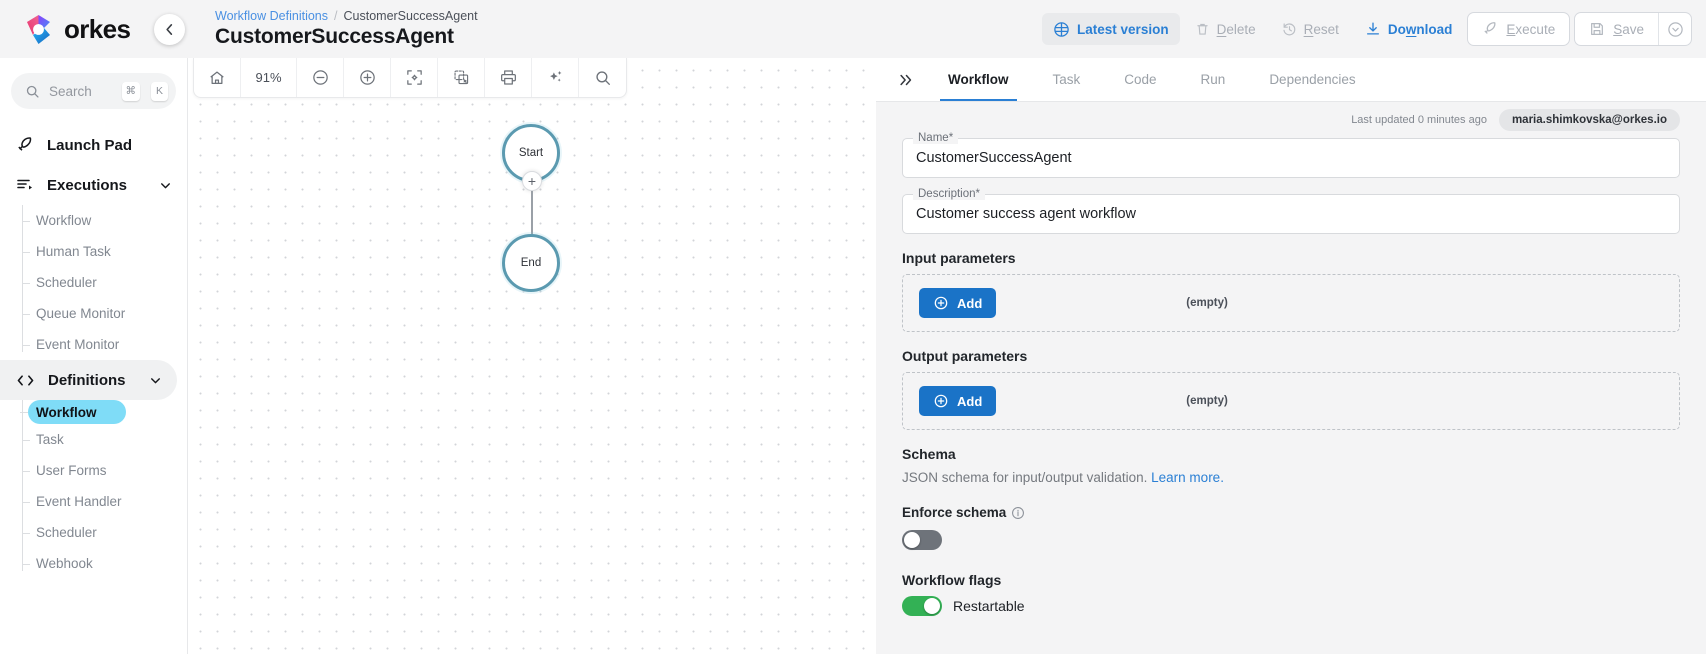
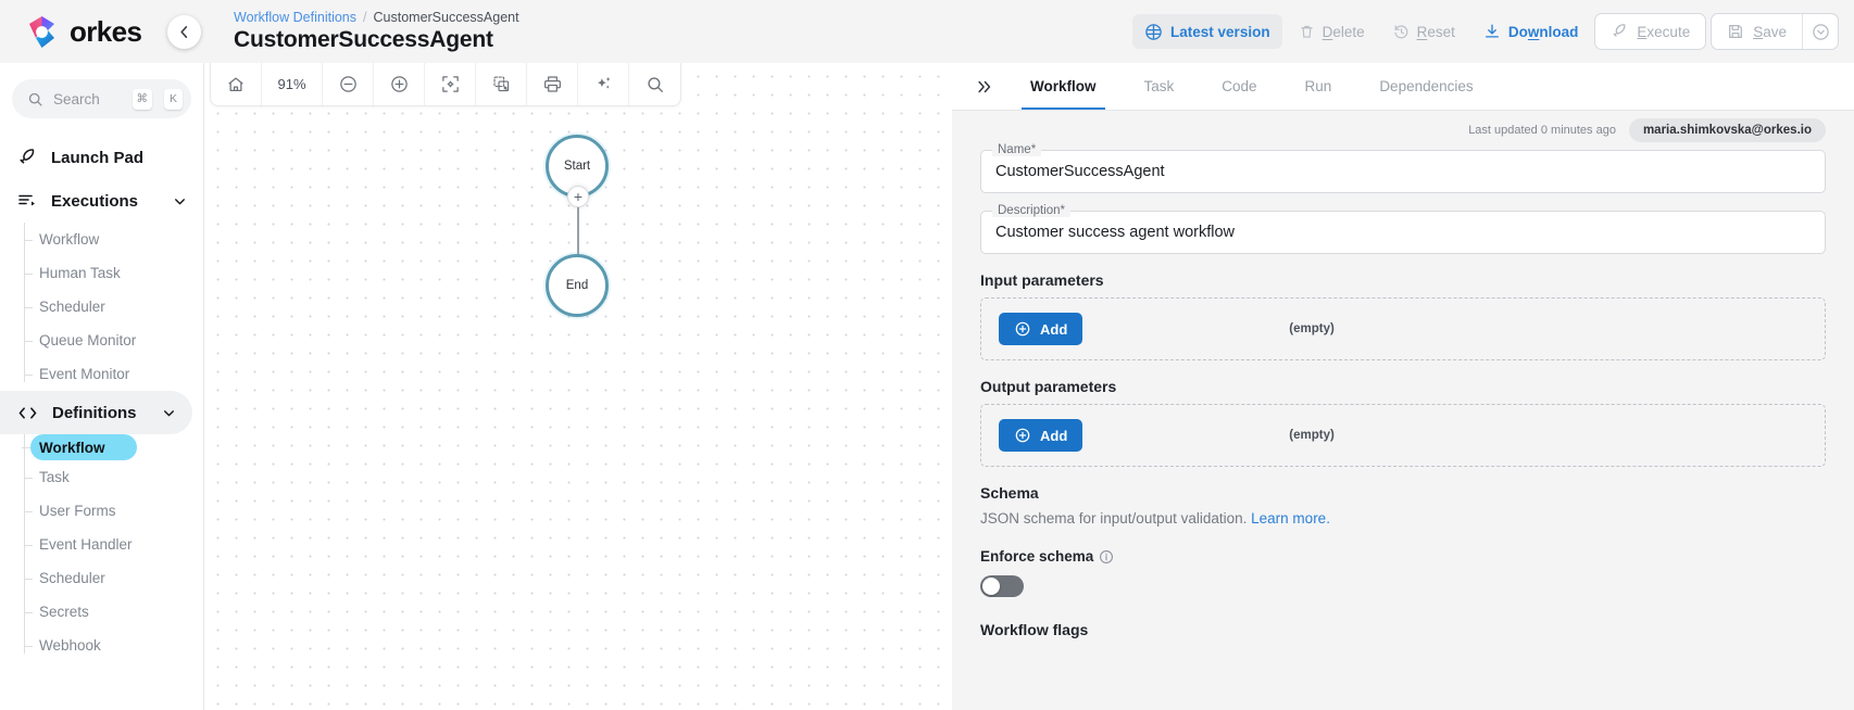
  orkes
  Workflow Definitions
  /
  CustomerSuccessAgent
  CustomerSuccessAgent
  Latest version
  Delete
  Reset
  Download
  Execute
  Save
  Search
  ⌘
  K
  Launch Pad
  Executions
  Workflow
  Human Task
  Scheduler
  Queue Monitor
  Event Monitor
  Definitions
  Workflow
  Task
  User Forms
  Event Handler
  Scheduler
+ Secrets
  Webhook
  91%
  Start
  +
  End
  Workflow
  Task
  Code
  Run
  Dependencies
  Last updated 0 minutes ago
  maria.shimkovska@orkes.io
  Name*
  CustomerSuccessAgent
  Description*
  Customer success agent workflow
  Input parameters
  Add
  (empty)
  Output parameters
  Add
  (empty)
  Schema
  JSON schema for input/output validation. Learn more.
  Enforce schema
  Workflow flags
- Restartable
